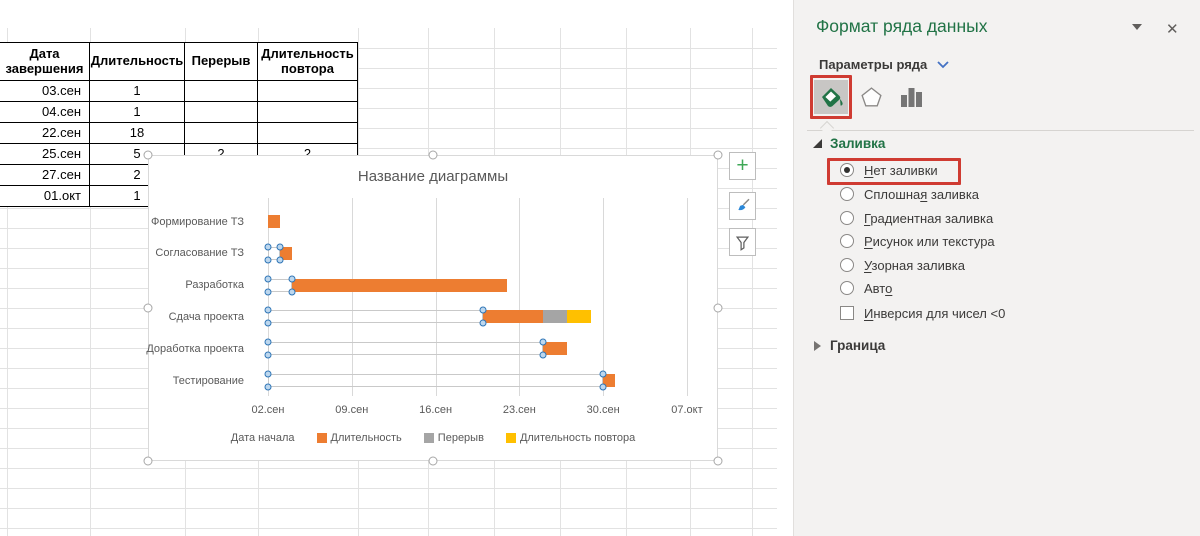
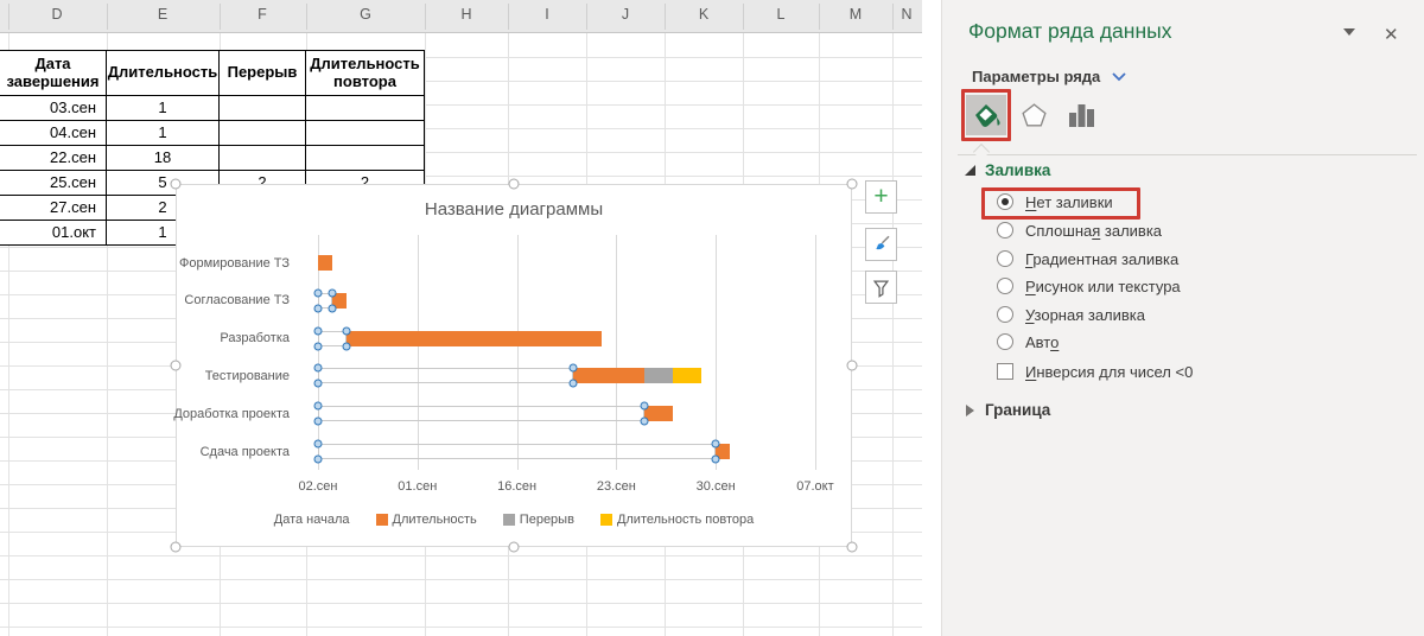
+ D
+ E
+ F
+ G
+ H
+ I
+ J
+ K
+ L
+ M
+ N
  Дата завершения
  Длительность
  Перерыв
  Длительность повтора
  03.сен
  1
  04.сен
  1
  22.сен
  18
  25.сен
  5
  2
  2
  27.сен
  2
  01.окт
  1
  Название диаграммы
  02.сен
- 09.сен
+ 01.сен
  16.сен
  23.сен
  30.сен
  07.окт
  Формирование ТЗ
  Согласование ТЗ
  Разработка
- Сдача проекта
+ Тестирование
  Доработка проекта
- Тестирование
+ Сдача проекта
  Дата начала
  Длительность
  Перерыв
  Длительность повтора
  +
  Формат ряда данных
  ✕
  Параметры ряда
  Заливка
  Нет заливки
  Сплошная заливка
  Градиентная заливка
  Рисунок или текстура
  Узорная заливка
  Авто
  Инверсия для чисел <0
  Граница
